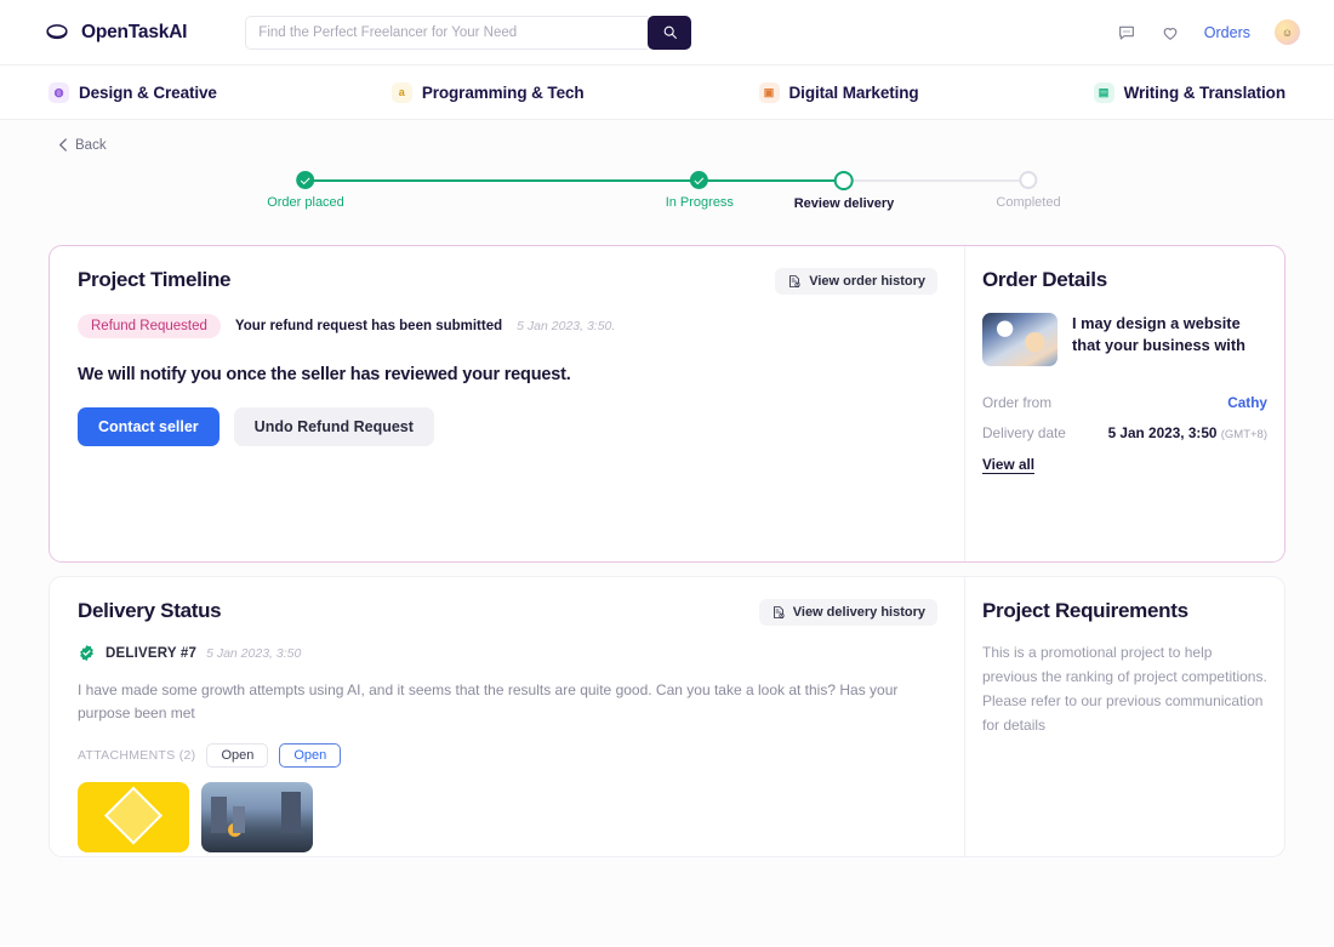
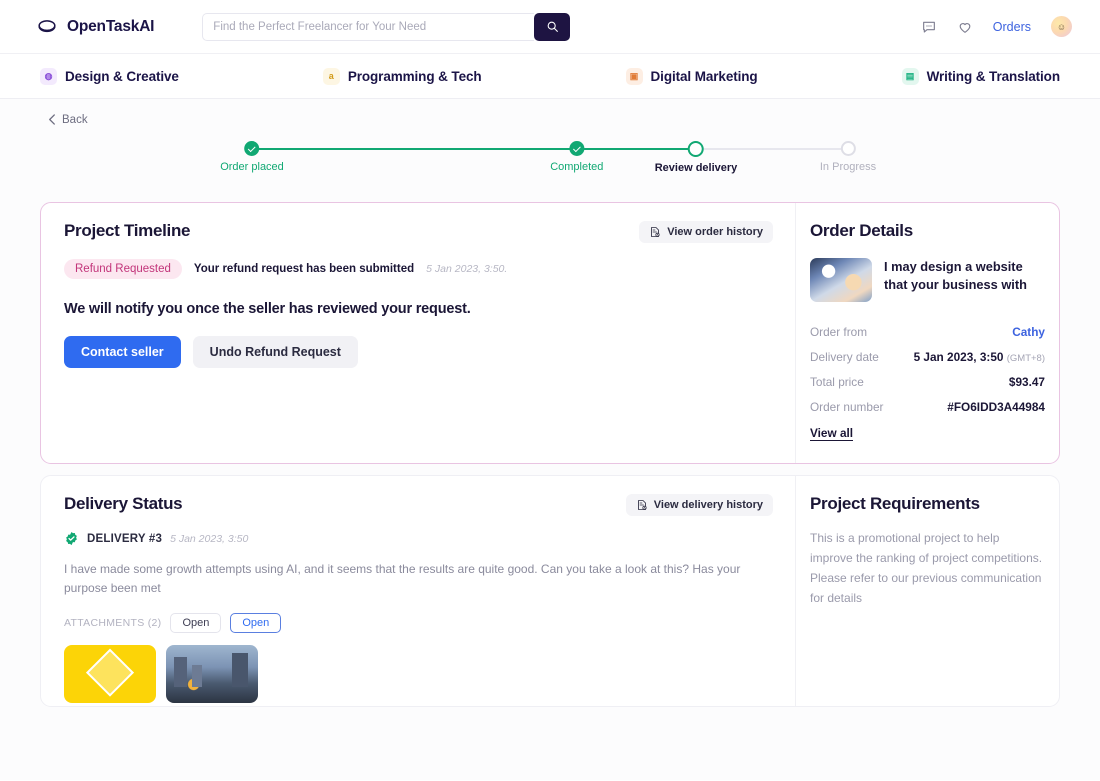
  OpenTaskAI
  Find the Perfect Freelancer for Your Need
  Orders
  ☺
  ◍
  Design & Creative
  a
  Programming & Tech
  ▣
  Digital Marketing
  ▤
  Writing & Translation
  Back
  Order placed
- In Progress
+ Completed
  Review delivery
- Completed
+ In Progress
  Project Timeline
  View order history
  Refund Requested
  Your refund request has been submitted
  5 Jan 2023, 3:50.
  We will notify you once the seller has reviewed your request.
  Contact seller
  Undo Refund Request
  Order Details
  I may design a website that your business with
  Order from
  Cathy
  Delivery date
  5 Jan 2023, 3:50 (GMT+8)
+ Total price
+ $93.47
+ Order number
+ #FO6IDD3A44984
  View all
  Delivery Status
  View delivery history
- DELIVERY #7
+ DELIVERY #3
  5 Jan 2023, 3:50
  I have made some growth attempts using AI, and it seems that the results are quite good. Can you take a look at this? Has your purpose been met
  ATTACHMENTS (2)
  Open
  Open
  Project Requirements
- This is a promotional project to help previous the ranking of project competitions. Please refer to our previous communication for details
+ This is a promotional project to help improve the ranking of project competitions. Please refer to our previous communication for details
